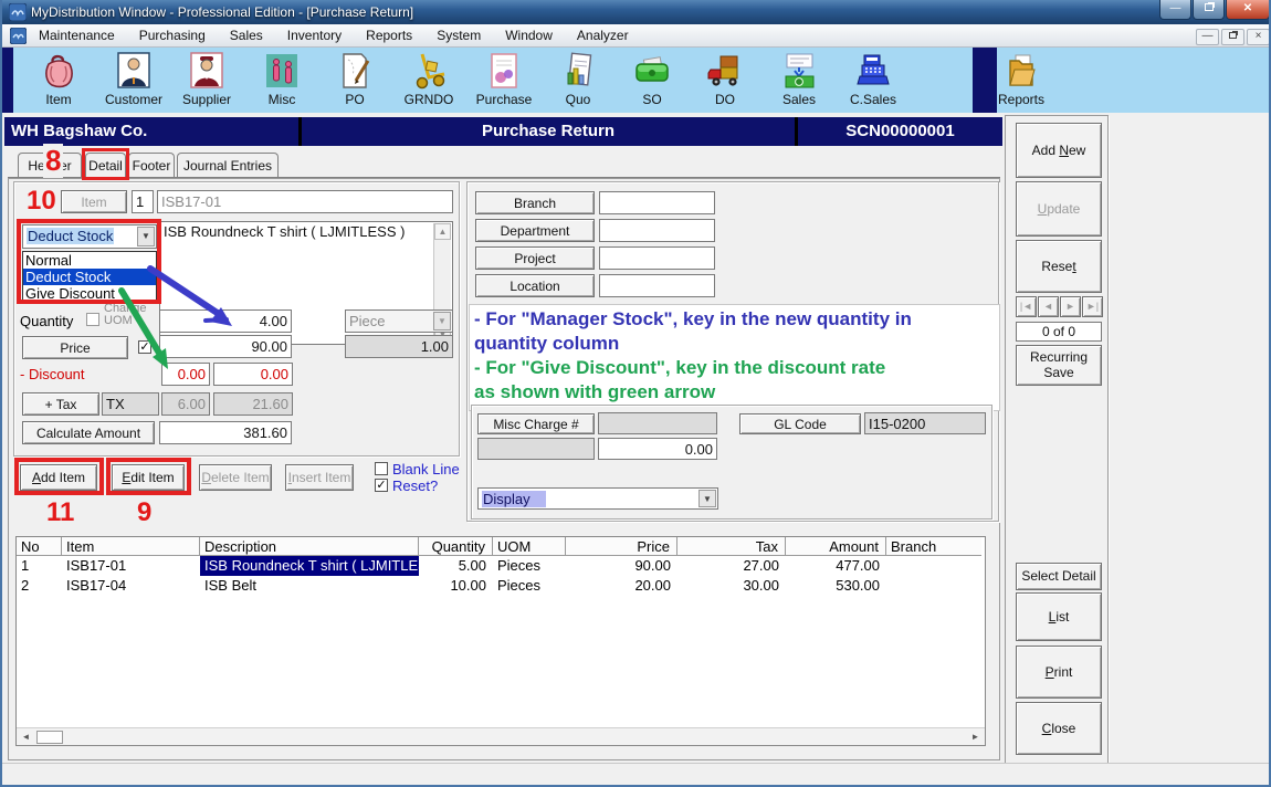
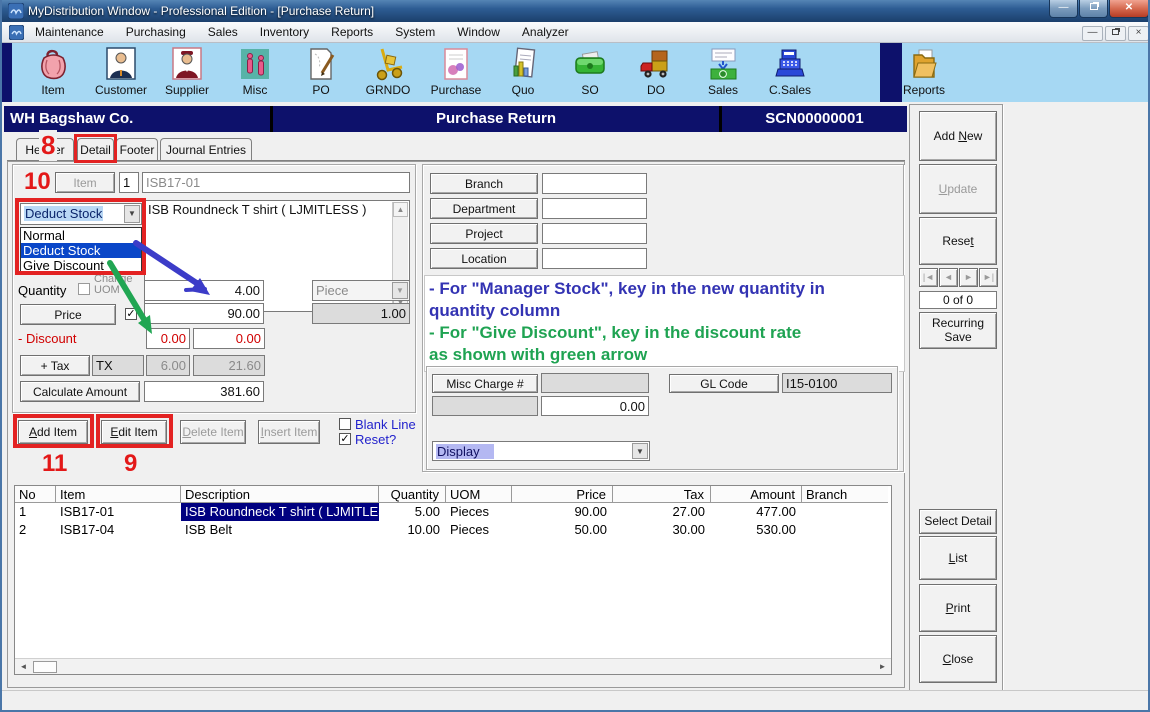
  MyDistribution Window - Professional Edition - [Purchase Return]
  —
  ✕
  Maintenance
  Purchasing
  Sales
  Inventory
  Reports
  System
  Window
  Analyzer
  —
  ×
  Item
  Customer
  Supplier
  Misc
  PO
  GRNDO
  Purchase
  Quo
  SO
  DO
  Sales
  C.Sales
  Reports
  WH Bagshaw Co.
  Purchase Return
  SCN00000001
  Detail
  Footer
  Journal Entries
  Item
  1
  ISB17-01
  Deduct Stock
  ▼
  Normal
  Deduct Stock
  Give Discount
  ISB Roundneck T shirt ( LJMITLESS )
  ▲
  Quantity
  Chage
  UOM
  4.00
  Piece
  ▼
  Price
  ✓
  90.00
  1.00
  - Discount
  0.00
  0.00
  + Tax
  TX
  6.00
  21.60
  Calculate Amount
  381.60
  Branch
  Department
  Project
  Location
  - For "Manager Stock", key in the new quantity in
  quantity column
  - For "Give Discount", key in the discount rate
  as shown with green arrow
  Misc Charge #
  GL Code
- I15-0200
+ I15-0100
  0.00
  Display
  ▼
  Add Item
  Edit Item
  Delete Item
  Insert Item
  Blank Line
  ✓
  Reset?
  No
  Item
  Description
  Quantity
  UOM
  Price
  Tax
  Amount
  Branch
  1
  ISB17-01
  ISB Roundneck T shirt ( LJMITLE
  5.00
  Pieces
  90.00
  27.00
  477.00
  2
  ISB17-04
  ISB Belt
  10.00
  Pieces
- 20.00
+ 50.00
  30.00
  530.00
  ◄
  ►
  Add New
  Update
  Reset
  |◄
  ◄
  ►
  ►|
  0 of 0
  Recurring
  Save
  Select Detail
  List
  Print
  Close
  8
  10
  11
  9
